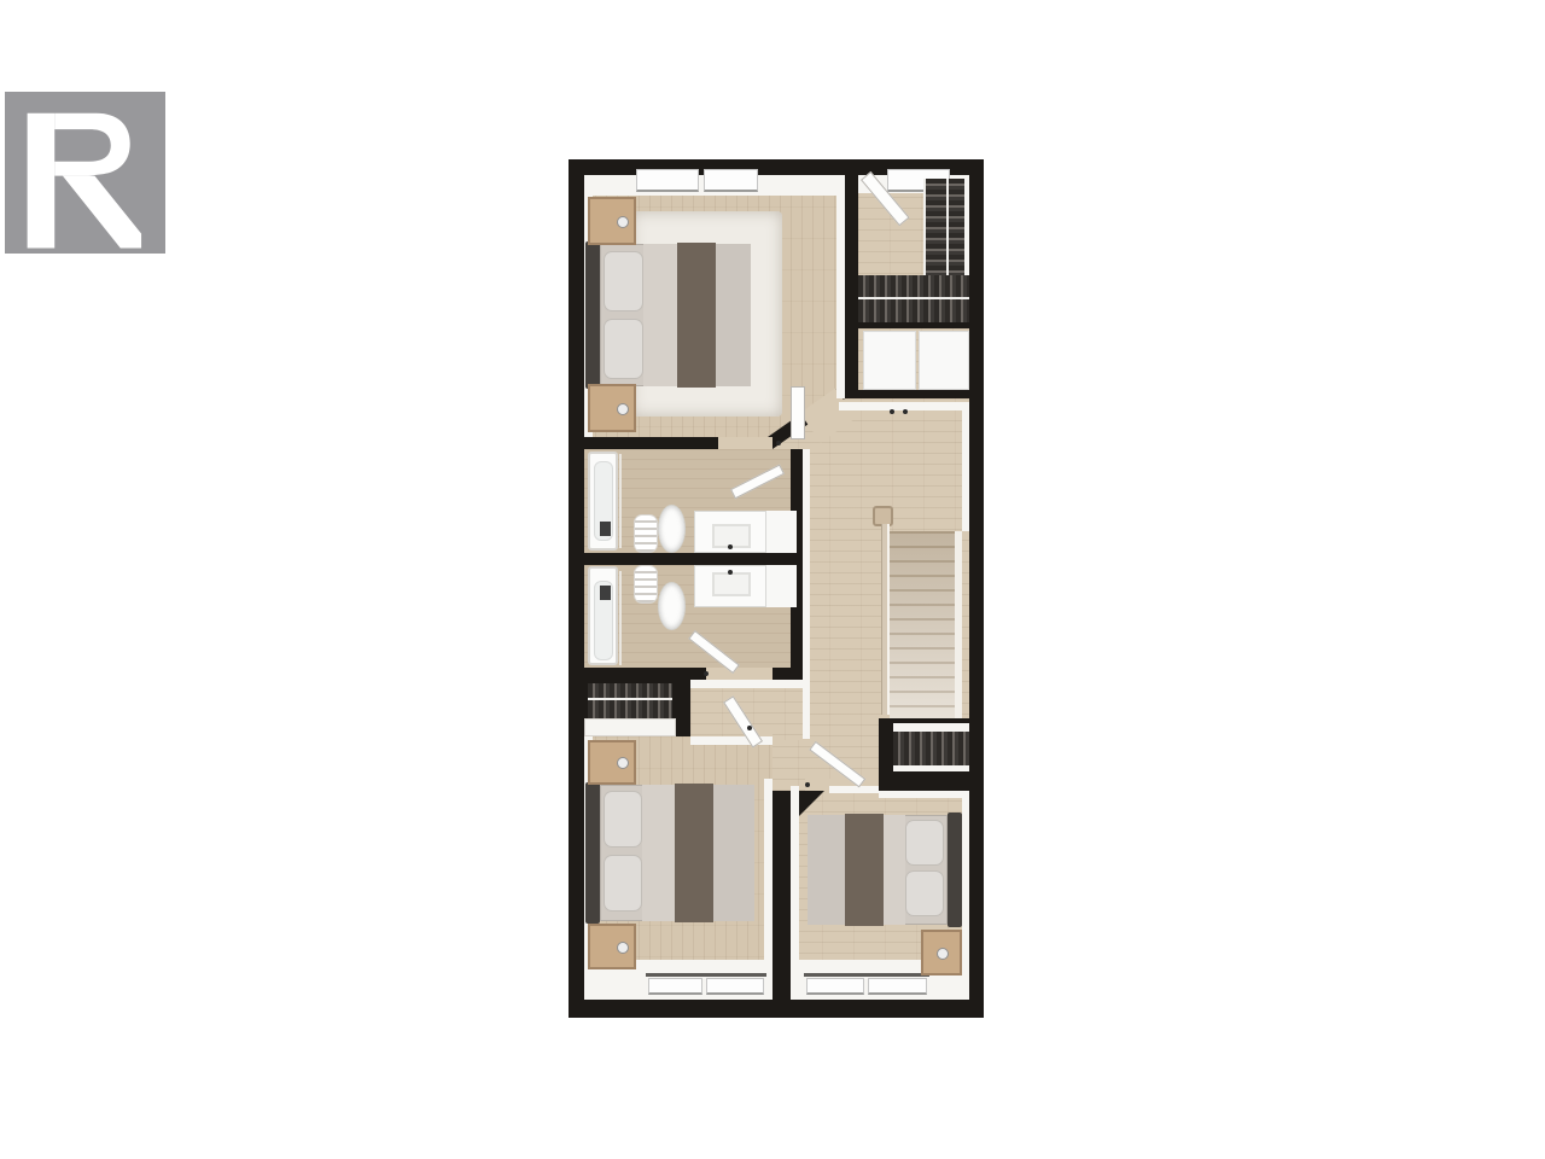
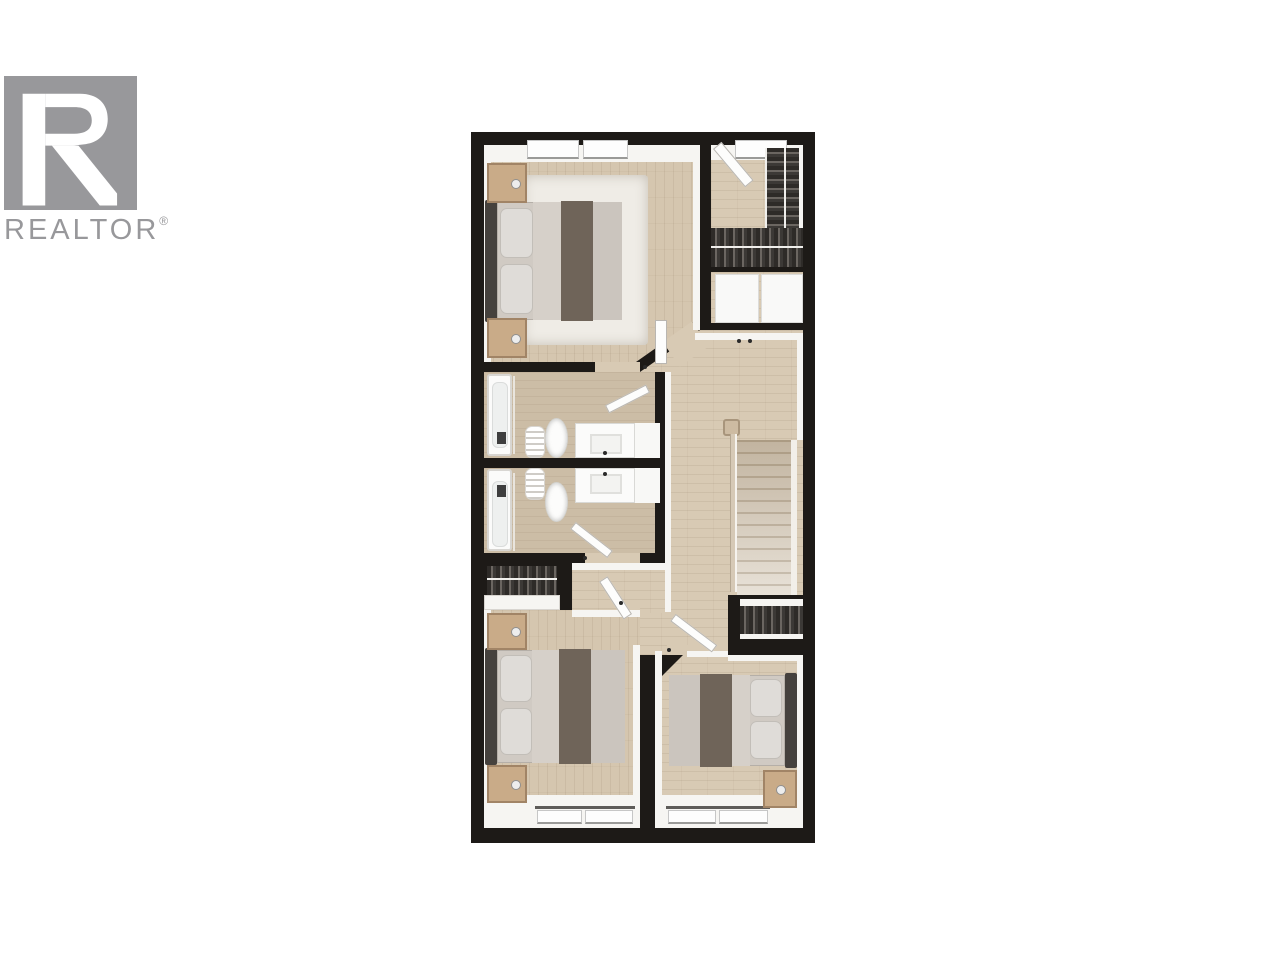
+ REALTOR®
